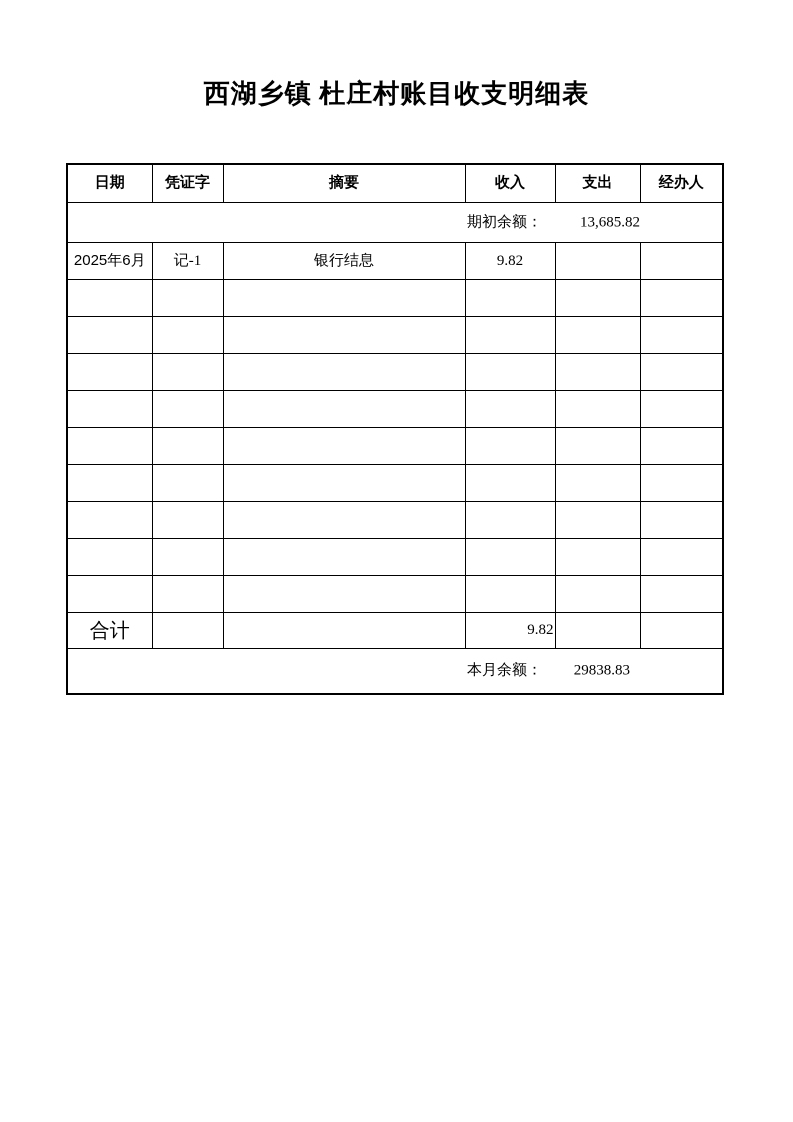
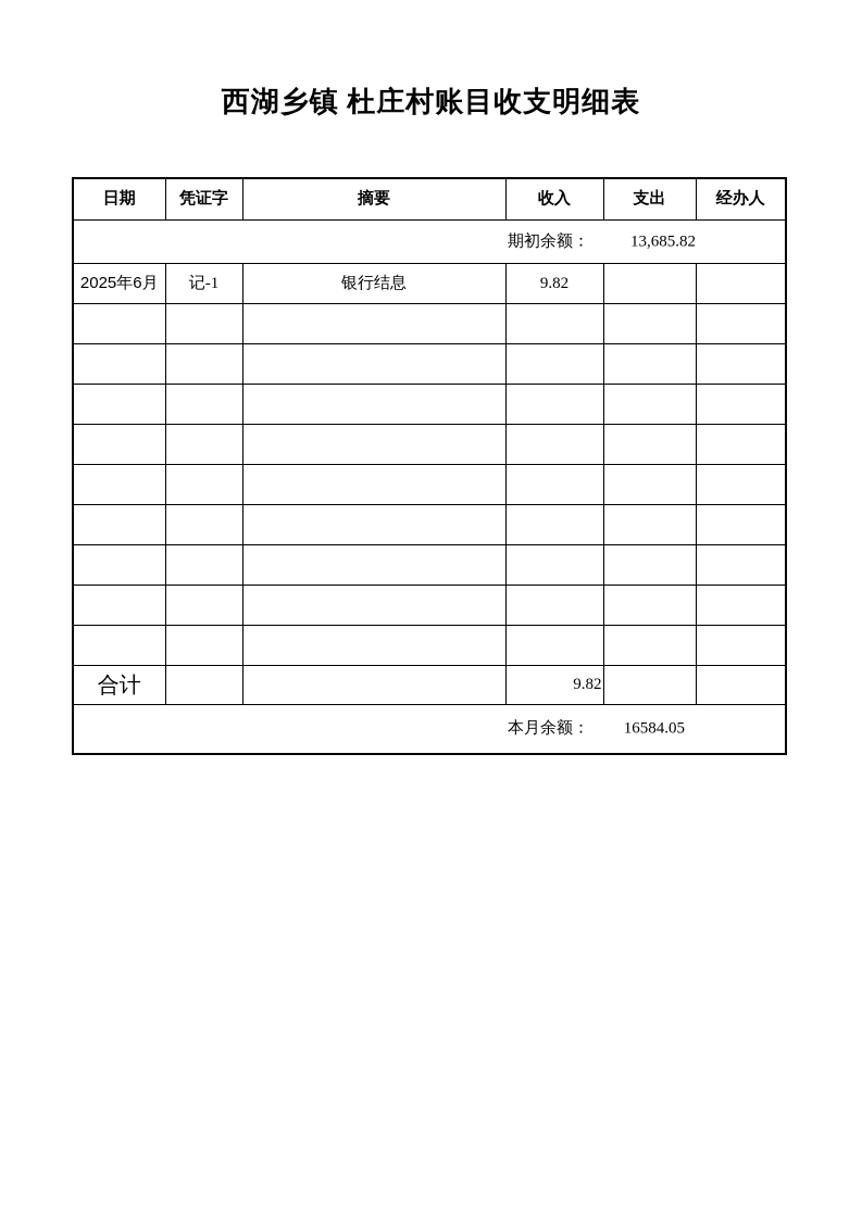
  西湖乡镇 杜庄村账目收支明细表
  日期	凭证字	摘要	收入	支出	经办人
  期初余额： 13,685.82
  2025年6月	记-1	银行结息	9.82
  合计			9.82
- 本月余额： 29838.83
+ 本月余额： 16584.05
